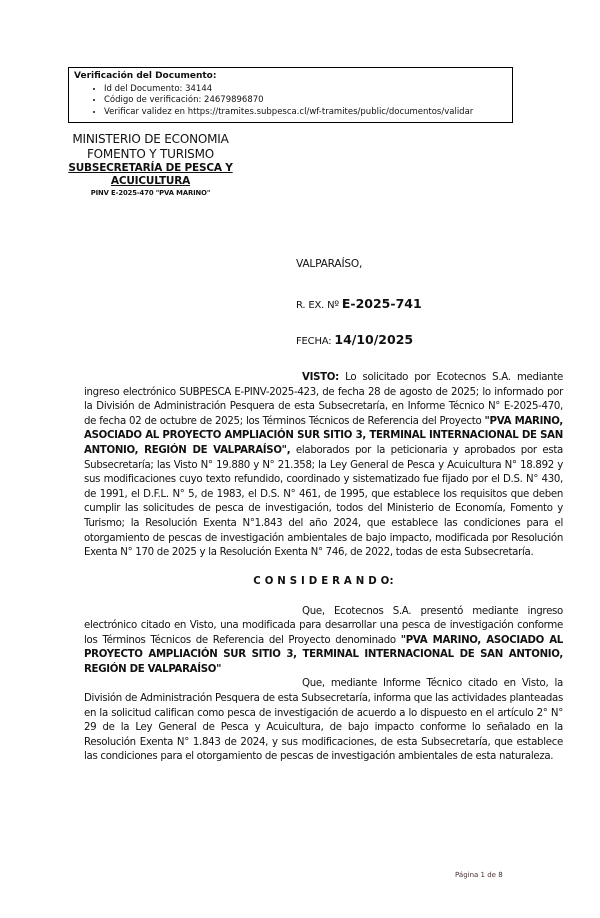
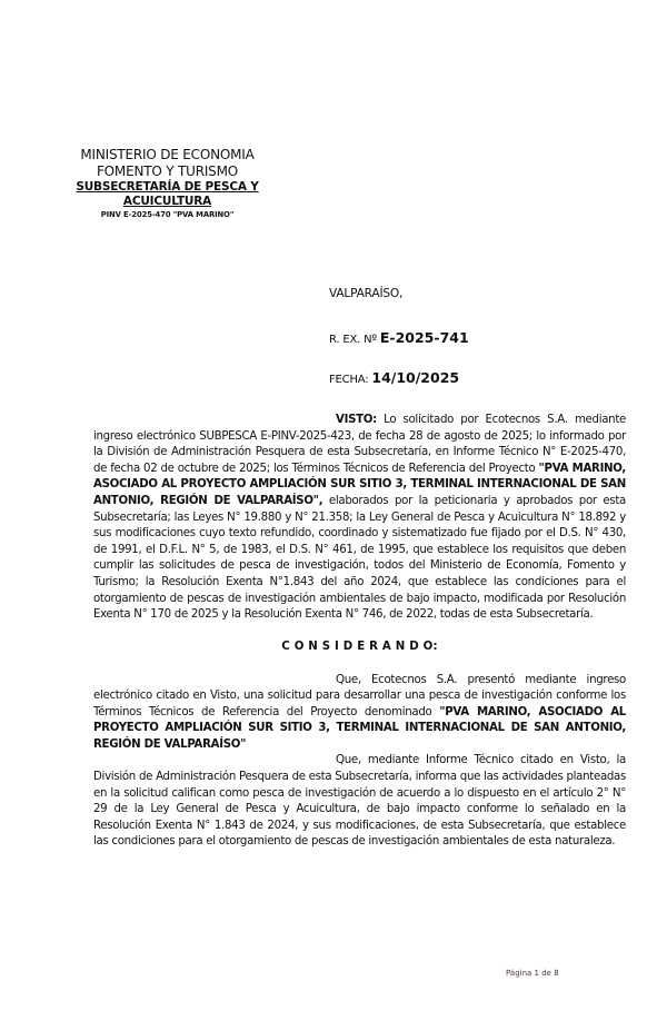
- Verificación del Documento:
- Id del Documento: 34144
- Código de verificación: 24679896870
- Verificar validez en https://tramites.subpesca.cl/wf-tramites/public/documentos/validar
  MINISTERIO DE ECONOMIA
  FOMENTO Y TURISMO
  SUBSECRETARÍA DE PESCA Y
  ACUICULTURA
  PINV E-2025-470 "PVA MARINO"
  VALPARAÍSO,
  R. EX. Nº E-2025-741
  FECHA: 14/10/2025
- VISTO: Lo solicitado por Ecotecnos S.A. mediante ingreso electrónico SUBPESCA E-PINV-2025-423, de fecha 28 de agosto de 2025; lo informado por la División de Administración Pesquera de esta Subsecretaría, en Informe Técnico N° E-2025-470, de fecha 02 de octubre de 2025; los Términos Técnicos de Referencia del Proyecto "PVA MARINO, ASOCIADO AL PROYECTO AMPLIACIÓN SUR SITIO 3, TERMINAL INTERNACIONAL DE SAN ANTONIO, REGIÓN DE VALPARAÍSO", elaborados por la peticionaria y aprobados por esta Subsecretaría; las Visto N° 19.880 y N° 21.358; la Ley General de Pesca y Acuicultura N° 18.892 y sus modificaciones cuyo texto refundido, coordinado y sistematizado fue fijado por el D.S. N° 430, de 1991, el D.F.L. N° 5, de 1983, el D.S. N° 461, de 1995, que establece los requisitos que deben cumplir las solicitudes de pesca de investigación, todos del Ministerio de Economía, Fomento y Turismo; la Resolución Exenta N°1.843 del año 2024, que establece las condiciones para el otorgamiento de pescas de investigación ambientales de bajo impacto, modificada por Resolución Exenta N° 170 de 2025 y la Resolución Exenta N° 746, de 2022, todas de esta Subsecretaría.
+ VISTO: Lo solicitado por Ecotecnos S.A. mediante ingreso electrónico SUBPESCA E-PINV-2025-423, de fecha 28 de agosto de 2025; lo informado por la División de Administración Pesquera de esta Subsecretaría, en Informe Técnico N° E-2025-470, de fecha 02 de octubre de 2025; los Términos Técnicos de Referencia del Proyecto "PVA MARINO, ASOCIADO AL PROYECTO AMPLIACIÓN SUR SITIO 3, TERMINAL INTERNACIONAL DE SAN ANTONIO, REGIÓN DE VALPARAÍSO", elaborados por la peticionaria y aprobados por esta Subsecretaría; las Leyes N° 19.880 y N° 21.358; la Ley General de Pesca y Acuicultura N° 18.892 y sus modificaciones cuyo texto refundido, coordinado y sistematizado fue fijado por el D.S. N° 430, de 1991, el D.F.L. N° 5, de 1983, el D.S. N° 461, de 1995, que establece los requisitos que deben cumplir las solicitudes de pesca de investigación, todos del Ministerio de Economía, Fomento y Turismo; la Resolución Exenta N°1.843 del año 2024, que establece las condiciones para el otorgamiento de pescas de investigación ambientales de bajo impacto, modificada por Resolución Exenta N° 170 de 2025 y la Resolución Exenta N° 746, de 2022, todas de esta Subsecretaría.
  C O N S I D E R A N D O:
- Que, Ecotecnos S.A. presentó mediante ingreso electrónico citado en Visto, una modificada para desarrollar una pesca de investigación conforme los Términos Técnicos de Referencia del Proyecto denominado "PVA MARINO, ASOCIADO AL PROYECTO AMPLIACIÓN SUR SITIO 3, TERMINAL INTERNACIONAL DE SAN ANTONIO, REGIÓN DE VALPARAÍSO"
+ Que, Ecotecnos S.A. presentó mediante ingreso electrónico citado en Visto, una solicitud para desarrollar una pesca de investigación conforme los Términos Técnicos de Referencia del Proyecto denominado "PVA MARINO, ASOCIADO AL PROYECTO AMPLIACIÓN SUR SITIO 3, TERMINAL INTERNACIONAL DE SAN ANTONIO, REGIÓN DE VALPARAÍSO"
  Que, mediante Informe Técnico citado en Visto, la División de Administración Pesquera de esta Subsecretaría, informa que las actividades planteadas en la solicitud califican como pesca de investigación de acuerdo a lo dispuesto en el artículo 2° N° 29 de la Ley General de Pesca y Acuicultura, de bajo impacto conforme lo señalado en la Resolución Exenta N° 1.843 de 2024, y sus modificaciones, de esta Subsecretaría, que establece las condiciones para el otorgamiento de pescas de investigación ambientales de esta naturaleza.
  Página 1 de 8
